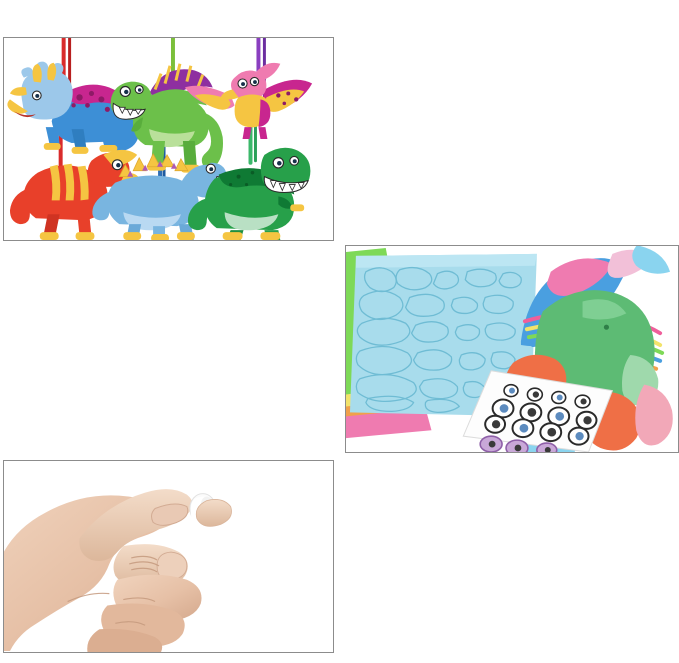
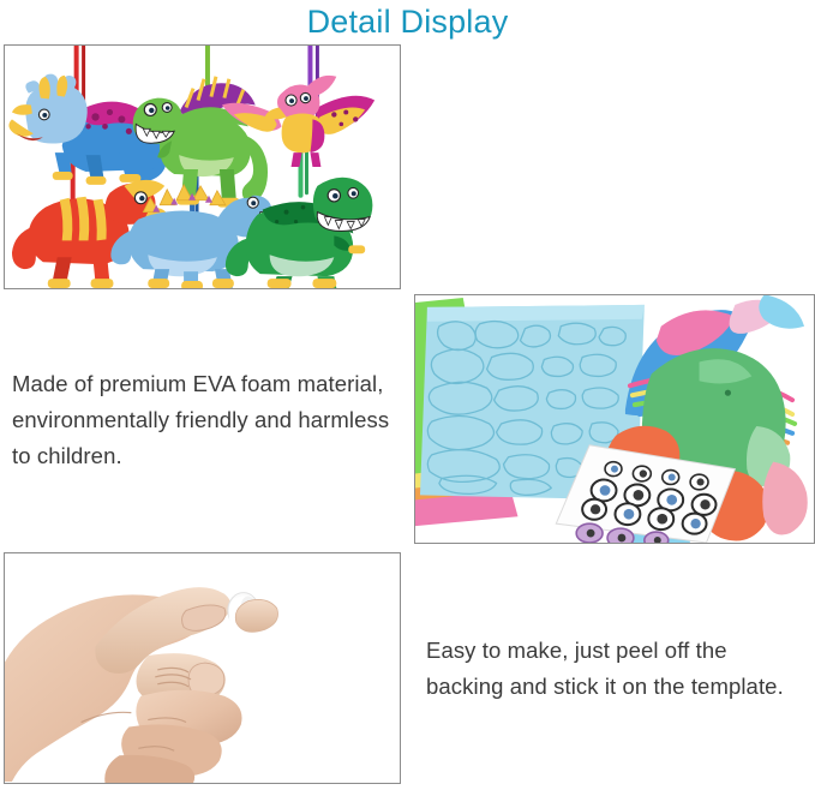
+ Detail Display
+ Made of premium EVA foam material, environmentally friendly and harmless to children.
+ Easy to make, just peel off the backing and stick it on the template.
